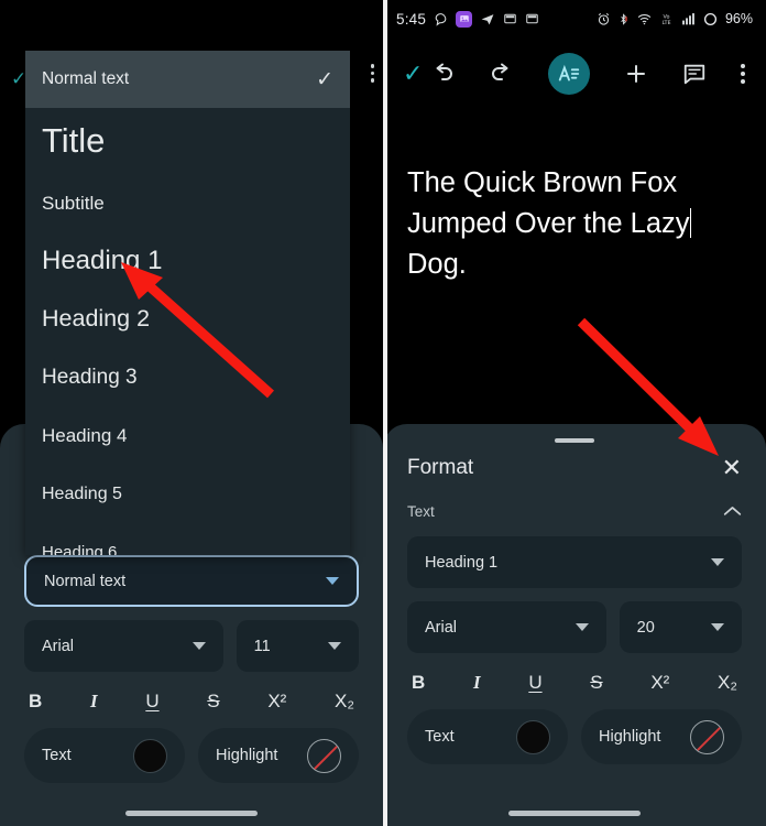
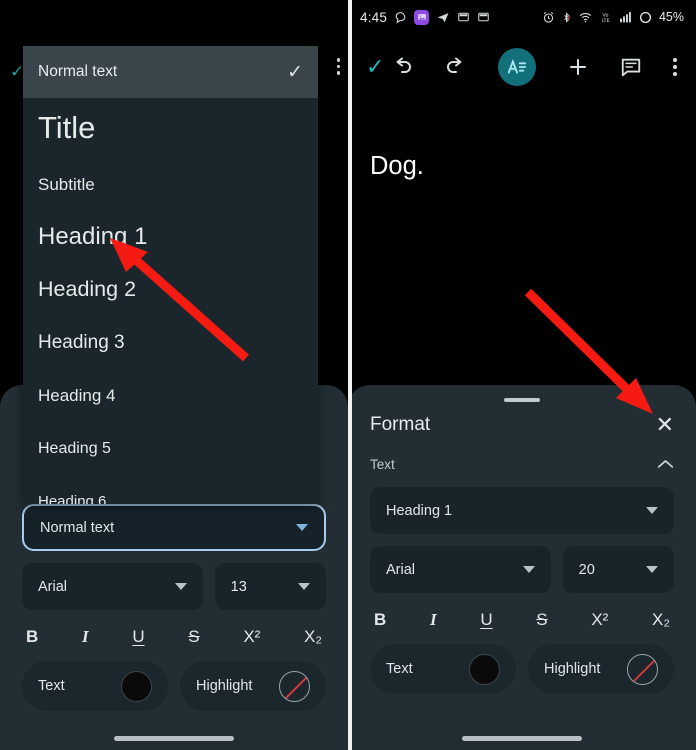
  ✓
  Normal text
  Arial
- 11
+ 13
  B
  I
  U
  S
  X²
  X₂
  Text
  Highlight
  Normal text
  ✓
  Title
  Subtitle
  Heading 1
  Heading 2
  Heading 3
  Heading 4
  Heading 5
  Heading 6
- 5:45
+ 4:45
- 96%
+ 45%
  ✓
- The Quick Brown Fox
- Jumped Over the Lazy
  Dog.
  Format
  ✕
  Text
  Heading 1
  Arial
  20
  B
  I
  U
  S
  X²
  X₂
  Text
  Highlight
